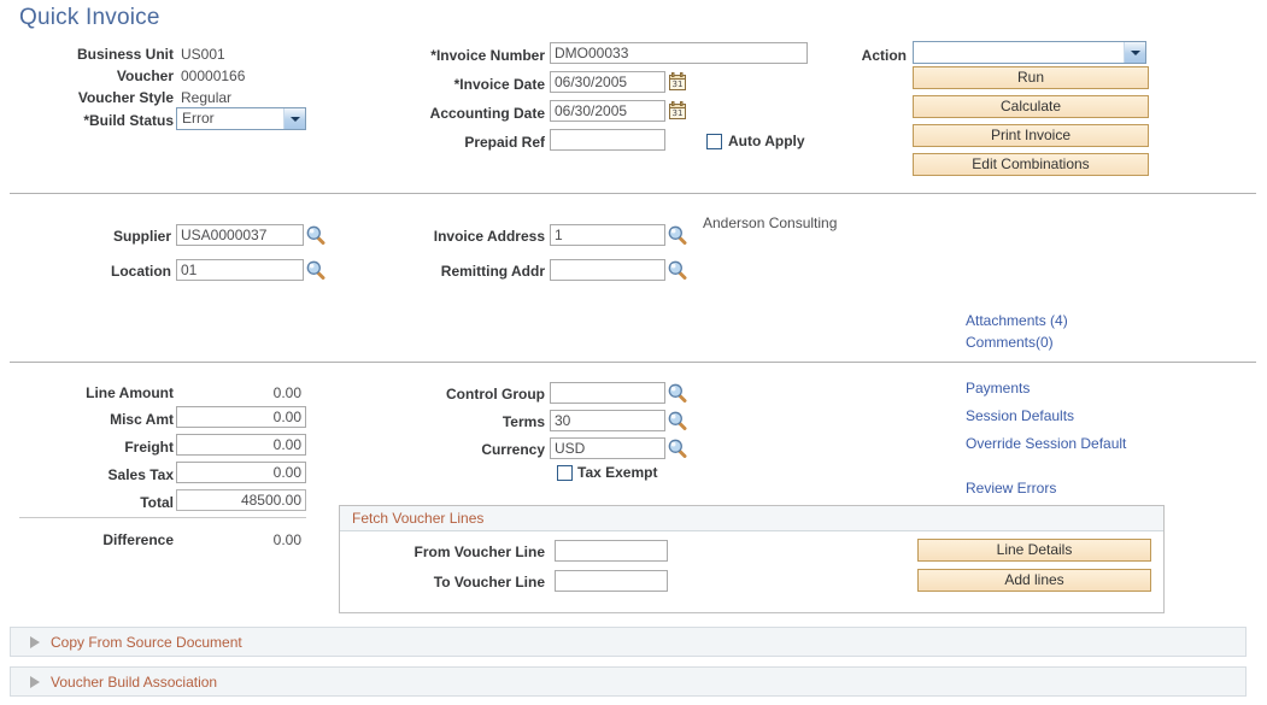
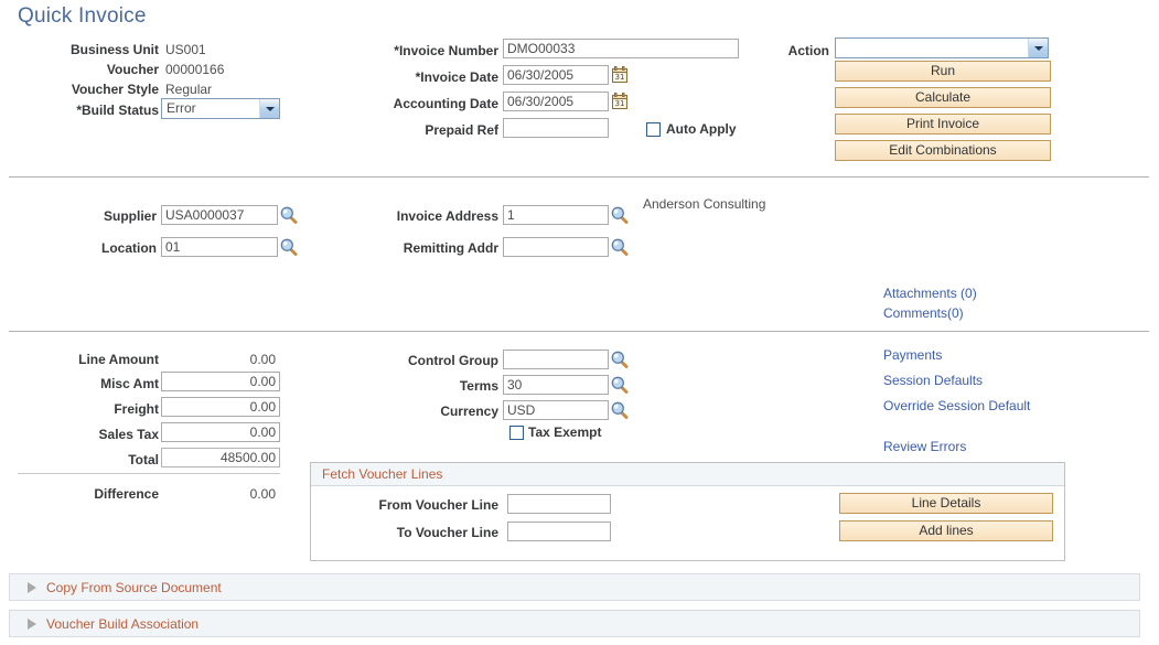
  Quick Invoice
  Business Unit
  US001
  Voucher
  00000166
  Voucher Style
  Regular
  *Build Status
  Error
  *Invoice Number
  DMO00033
  *Invoice Date
  06/30/2005
  31
  Accounting Date
  06/30/2005
  31
  Prepaid Ref
  Auto Apply
  Action
  Run
  Calculate
  Print Invoice
  Edit Combinations
  Supplier
  USA0000037
  Location
  01
  Invoice Address
  1
  Remitting Addr
  Anderson Consulting
- Attachments (4)
+ Attachments (0)
  Comments(0)
  Line Amount
  0.00
  Misc Amt
  0.00
  Freight
  0.00
  Sales Tax
  0.00
  Total
  48500.00
  Difference
  0.00
  Control Group
  Terms
  30
  Currency
  USD
  Tax Exempt
  Payments
  Session Defaults
  Override Session Default
  Review Errors
  Fetch Voucher Lines
  From Voucher Line
  To Voucher Line
  Line Details
  Add lines
  Copy From Source Document
  Voucher Build Association
